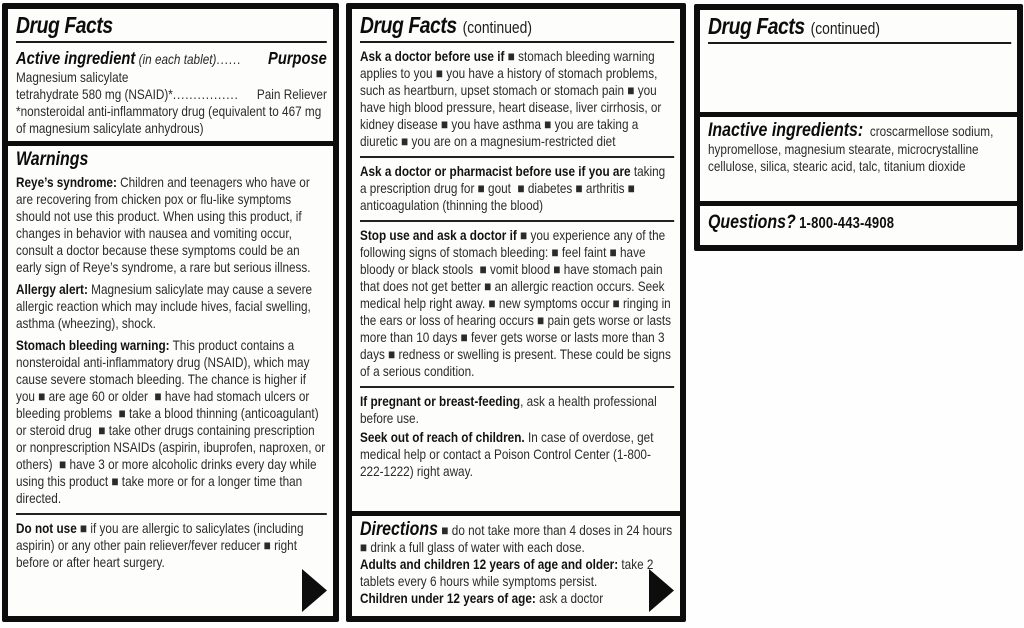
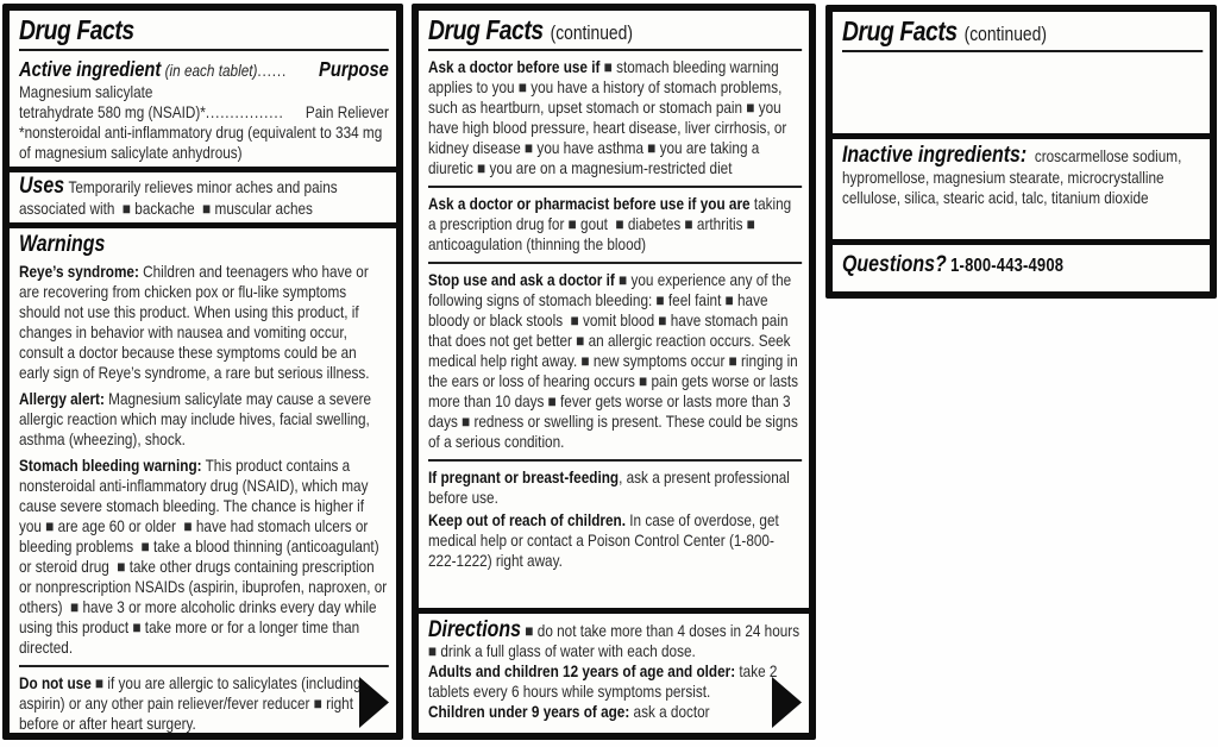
  Drug Facts
  Active ingredient
  (in each tablet)
  ......
  Purpose
  Magnesium salicylate
  tetrahydrate 580 mg (NSAID)*
  ................
  Pain Reliever
- *nonsteroidal anti-inflammatory drug (equivalent to 467 mg of magnesium salicylate anhydrous)
+ *nonsteroidal anti-inflammatory drug (equivalent to 334 mg of magnesium salicylate anhydrous)
+ Uses Temporarily relieves minor aches and pains associated with ■ backache ■ muscular aches
  Warnings
  Reye’s syndrome: Children and teenagers who have or are recovering from chicken pox or flu-like symptoms should not use this product. When using this product, if changes in behavior with nausea and vomiting occur, consult a doctor because these symptoms could be an early sign of Reye’s syndrome, a rare but serious illness.
  Allergy alert: Magnesium salicylate may cause a severe allergic reaction which may include hives, facial swelling, asthma (wheezing), shock.
  Stomach bleeding warning: This product contains a nonsteroidal anti-inflammatory drug (NSAID), which may cause severe stomach bleeding. The chance is higher if you ■ are age 60 or older ■ have had stomach ulcers or bleeding problems ■ take a blood thinning (anticoagulant) or steroid drug ■ take other drugs containing prescription or nonprescription NSAIDs (aspirin, ibuprofen, naproxen, or others) ■ have 3 or more alcoholic drinks every day while using this product ■ take more or for a longer time than directed.
  Do not use ■ if you are allergic to salicylates (including aspirin) or any other pain reliever/fever reducer ■ right before or after heart surgery.
  Drug Facts
  (continued)
  Ask a doctor before use if ■ stomach bleeding warning applies to you ■ you have a history of stomach problems, such as heartburn, upset stomach or stomach pain ■ you have high blood pressure, heart disease, liver cirrhosis, or kidney disease ■ you have asthma ■ you are taking a diuretic ■ you are on a magnesium-restricted diet
  Ask a doctor or pharmacist before use if you are taking a prescription drug for ■ gout ■ diabetes ■ arthritis ■ anticoagulation (thinning the blood)
  Stop use and ask a doctor if ■ you experience any of the following signs of stomach bleeding: ■ feel faint ■ have bloody or black stools ■ vomit blood ■ have stomach pain that does not get better ■ an allergic reaction occurs. Seek medical help right away. ■ new symptoms occur ■ ringing in the ears or loss of hearing occurs ■ pain gets worse or lasts more than 10 days ■ fever gets worse or lasts more than 3 days ■ redness or swelling is present. These could be signs of a serious condition.
- If pregnant or breast-feeding, ask a health professional before use.
+ If pregnant or breast-feeding, ask a present professional before use.
- Seek out of reach of children. In case of overdose, get medical help or contact a Poison Control Center (1-800-222-1222) right away.
+ Keep out of reach of children. In case of overdose, get medical help or contact a Poison Control Center (1-800-222-1222) right away.
  Directions ■ do not take more than 4 doses in 24 hours ■ drink a full glass of water with each dose.
  Adults and children 12 years of age and older: take 2 tablets every 6 hours while symptoms persist.
- Children under 12 years of age: ask a doctor
+ Children under 9 years of age: ask a doctor
  Drug Facts
  (continued)
  Inactive ingredients: croscarmellose sodium, hypromellose, magnesium stearate, microcrystalline cellulose, silica, stearic acid, talc, titanium dioxide
  Questions?
  1-800-443-4908
